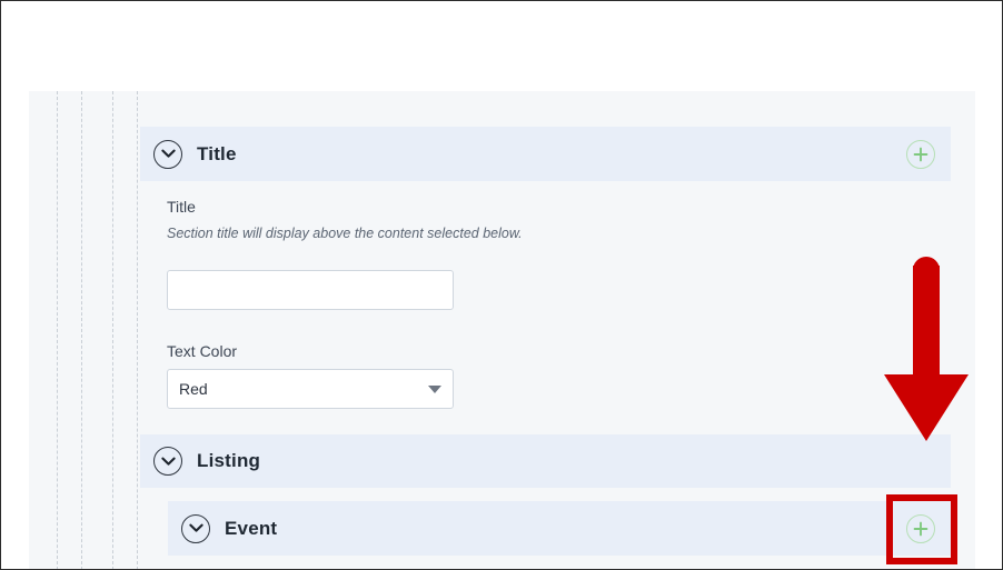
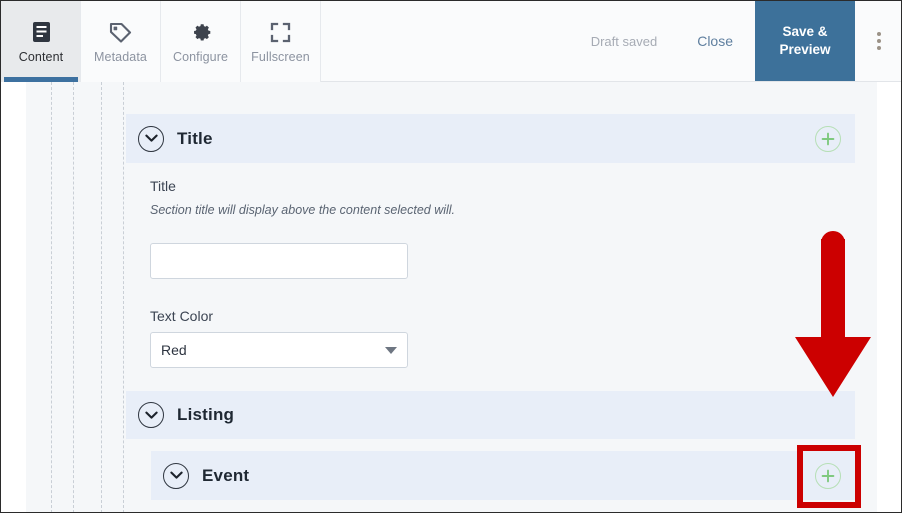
+ Content
+ Metadata
+ Configure
+ Fullscreen
+ Draft saved
+ Close
+ Save &
+ Preview
  Title
  Title
- Section title will display above the content selected below.
+ Section title will display above the content selected will.
  Text Color
  Red
  Listing
  Event
